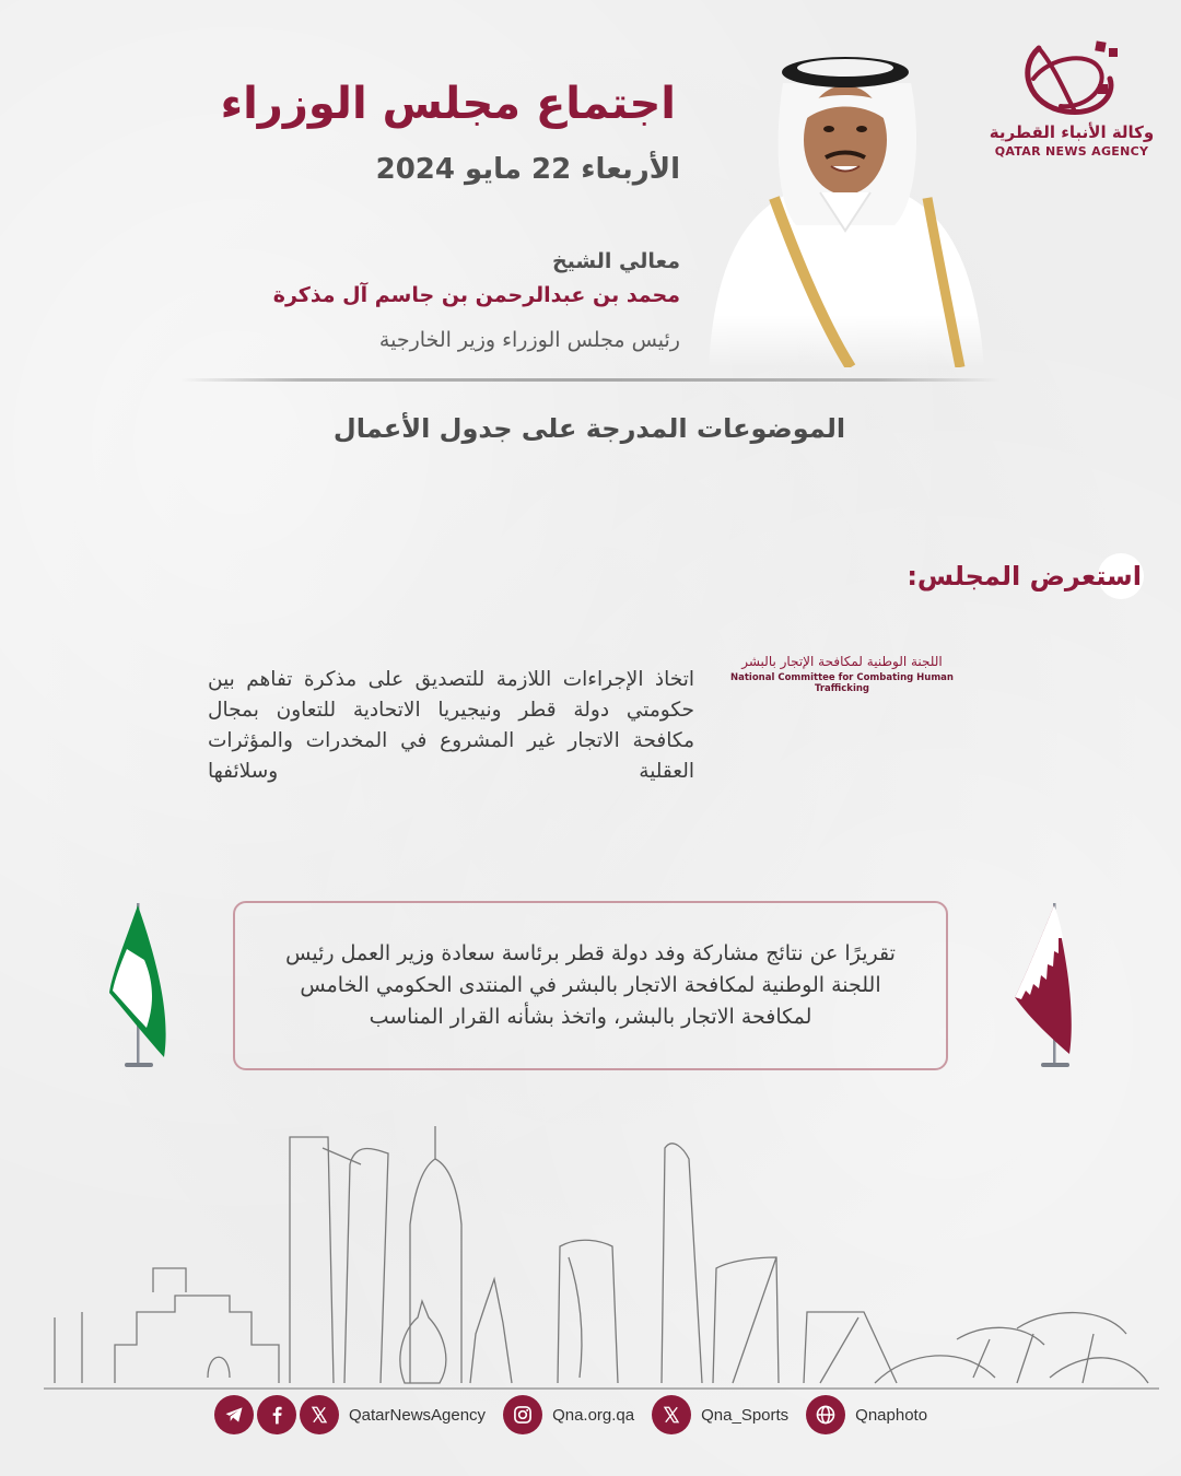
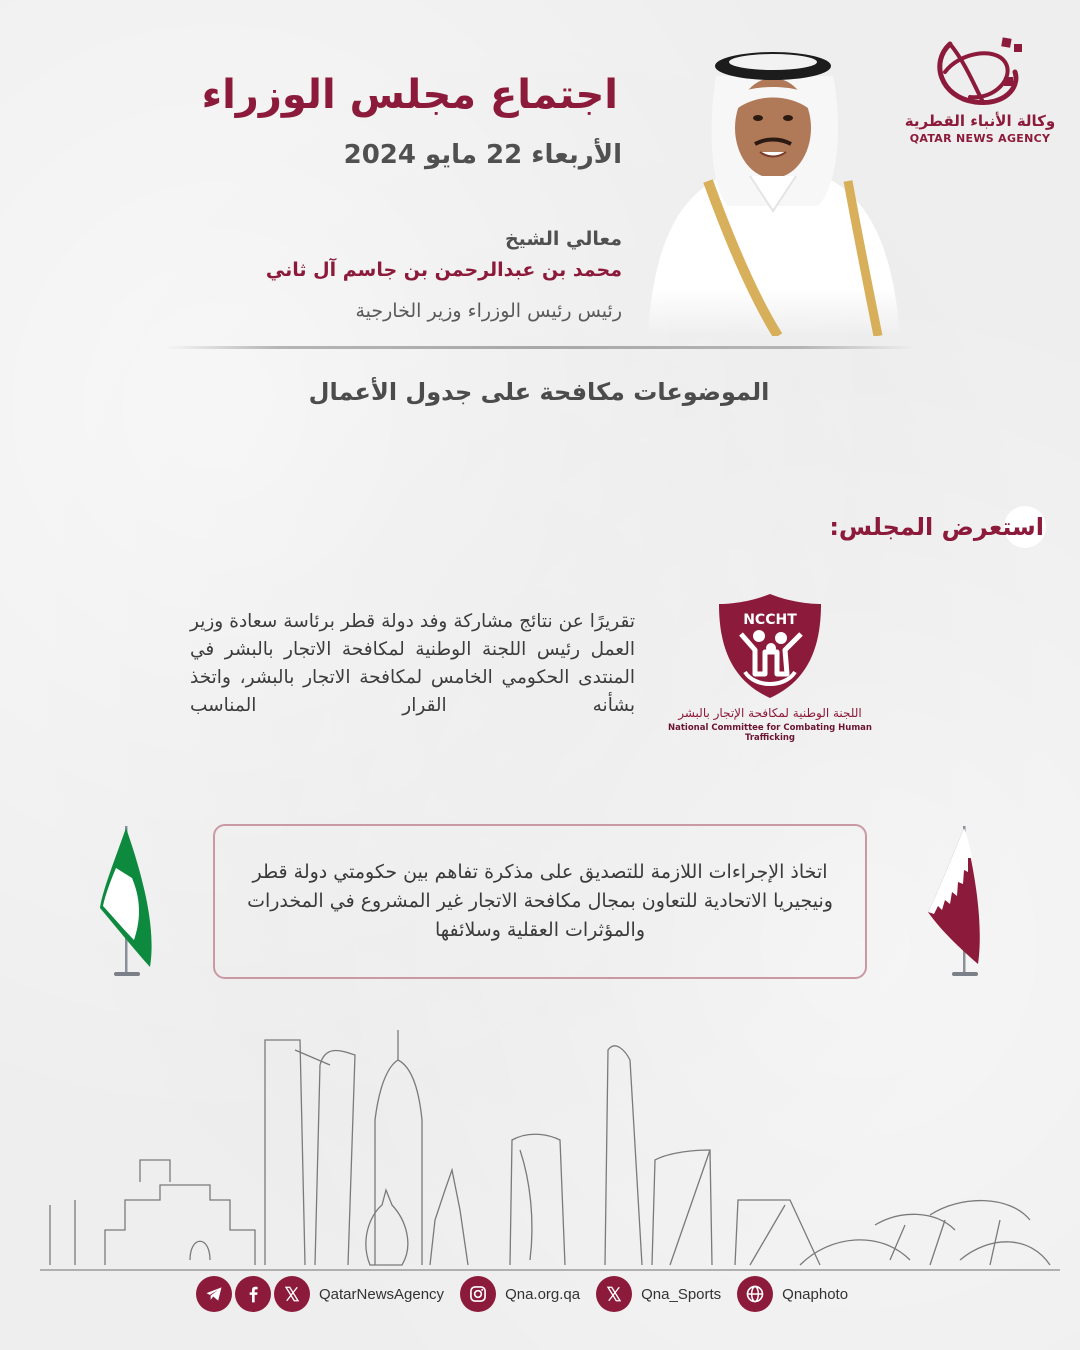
  وكالة الأنباء القطرية
  QATAR NEWS AGENCY
  اجتماع مجلس الوزراء
  الأربعاء 22 مايو 2024
  معالي الشيخ
- محمد بن عبدالرحمن بن جاسم آل مذكرة
+ محمد بن عبدالرحمن بن جاسم آل ثاني
- رئيس مجلس الوزراء وزير الخارجية
+ رئيس رئيس الوزراء وزير الخارجية
- الموضوعات المدرجة على جدول الأعمال
+ الموضوعات مكافحة على جدول الأعمال
  استعرض المجلس:
- اتخاذ الإجراءات اللازمة للتصديق على مذكرة تفاهم بين حكومتي دولة قطر ونيجيريا الاتحادية للتعاون بمجال مكافحة الاتجار غير المشروع في المخدرات والمؤثرات العقلية وسلائفها
+ تقريرًا عن نتائج مشاركة وفد دولة قطر برئاسة سعادة وزير العمل رئيس اللجنة الوطنية لمكافحة الاتجار بالبشر في المنتدى الحكومي الخامس لمكافحة الاتجار بالبشر، واتخذ بشأنه القرار المناسب
+ NCCHT
  اللجنة الوطنية لمكافحة الإتجار بالبشر
  National Committee for Combating Human Trafficking
- تقريرًا عن نتائج مشاركة وفد دولة قطر برئاسة سعادة وزير العمل رئيس اللجنة الوطنية لمكافحة الاتجار بالبشر في المنتدى الحكومي الخامس لمكافحة الاتجار بالبشر، واتخذ بشأنه القرار المناسب
+ اتخاذ الإجراءات اللازمة للتصديق على مذكرة تفاهم بين حكومتي دولة قطر ونيجيريا الاتحادية للتعاون بمجال مكافحة الاتجار غير المشروع في المخدرات والمؤثرات العقلية وسلائفها
  QatarNewsAgency
  Qna.org.qa
  Qna_Sports
  Qnaphoto
